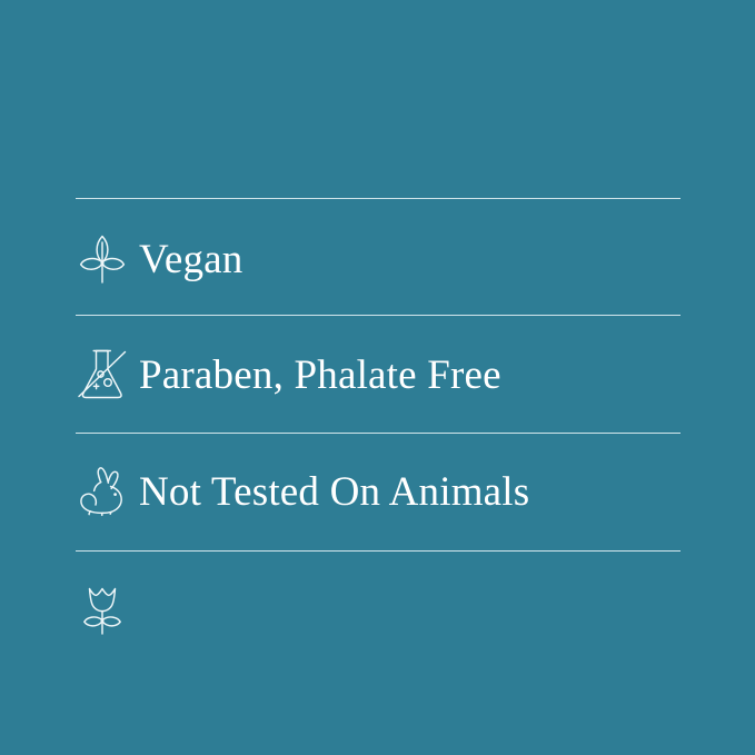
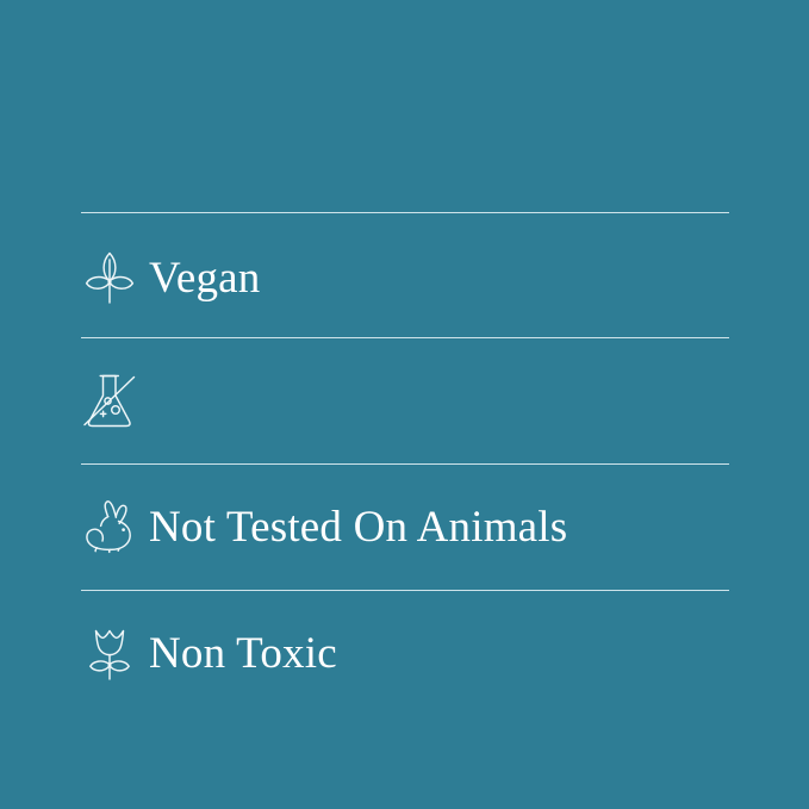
  Vegan
- Paraben, Phalate Free
  Not Tested On Animals
+ Non Toxic
